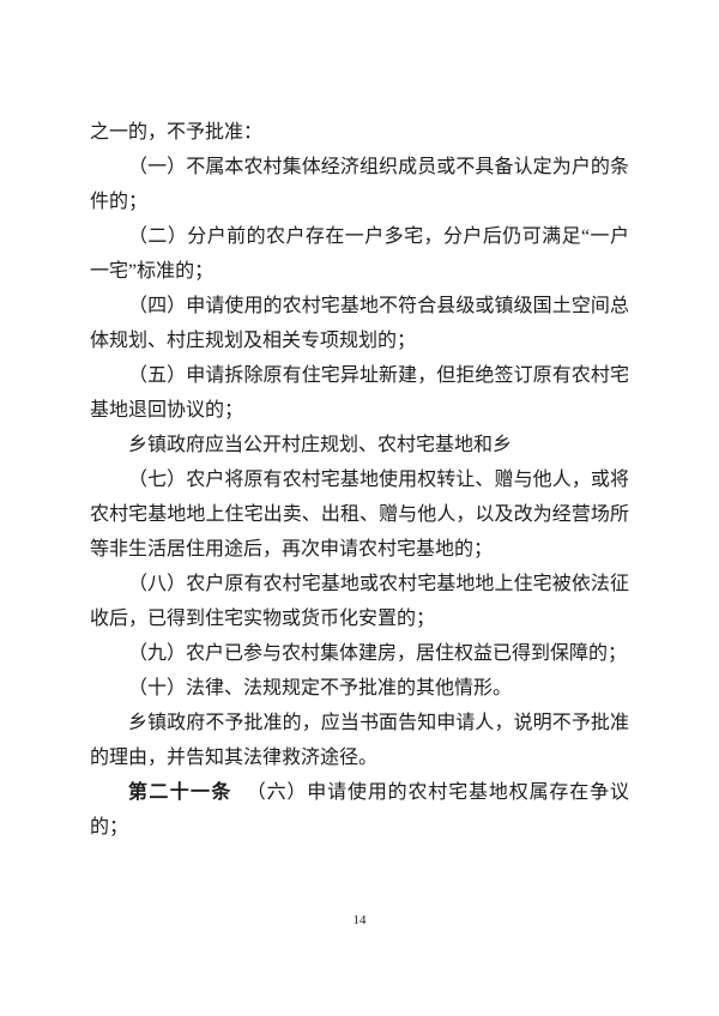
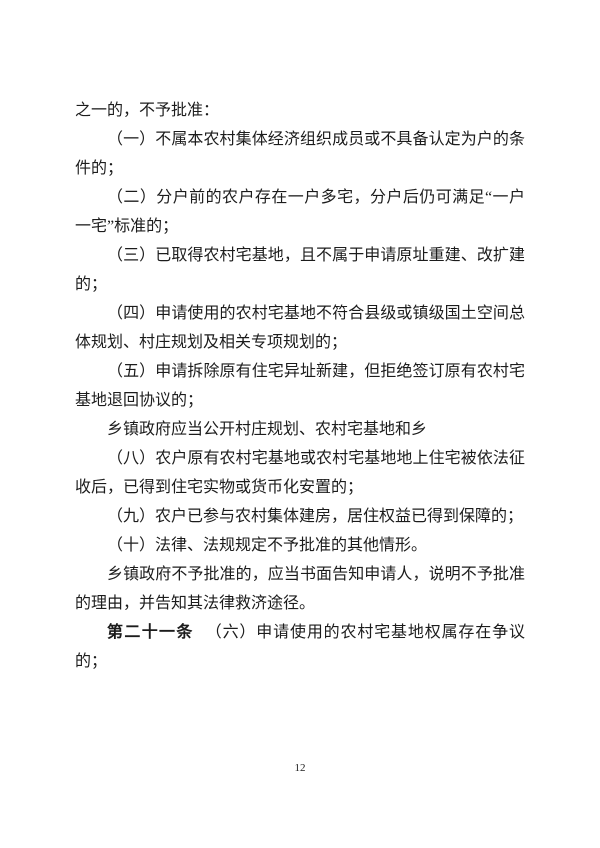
  之一的，不予批准：
  （一）不属本农村集体经济组织成员或不具备认定为户的条件的；
  （二）分户前的农户存在一户多宅，分户后仍可满足“一户一宅”标准的；
+ （三）已取得农村宅基地，且不属于申请原址重建、改扩建的；
  （四）申请使用的农村宅基地不符合县级或镇级国土空间总体规划、村庄规划及相关专项规划的；
  （五）申请拆除原有住宅异址新建，但拒绝签订原有农村宅基地退回协议的；
  乡镇政府应当公开村庄规划、农村宅基地和乡
- （七）农户将原有农村宅基地使用权转让、赠与他人，或将农村宅基地地上住宅出卖、出租、赠与他人，以及改为经营场所等非生活居住用途后，再次申请农村宅基地的；
  （八）农户原有农村宅基地或农村宅基地地上住宅被依法征收后，已得到住宅实物或货币化安置的；
  （九）农户已参与农村集体建房，居住权益已得到保障的；
  （十）法律、法规规定不予批准的其他情形。
  乡镇政府不予批准的，应当书面告知申请人，说明不予批准的理由，并告知其法律救济途径。
  第二十一条 （六）申请使用的农村宅基地权属存在争议的；
- 14
+ 12
